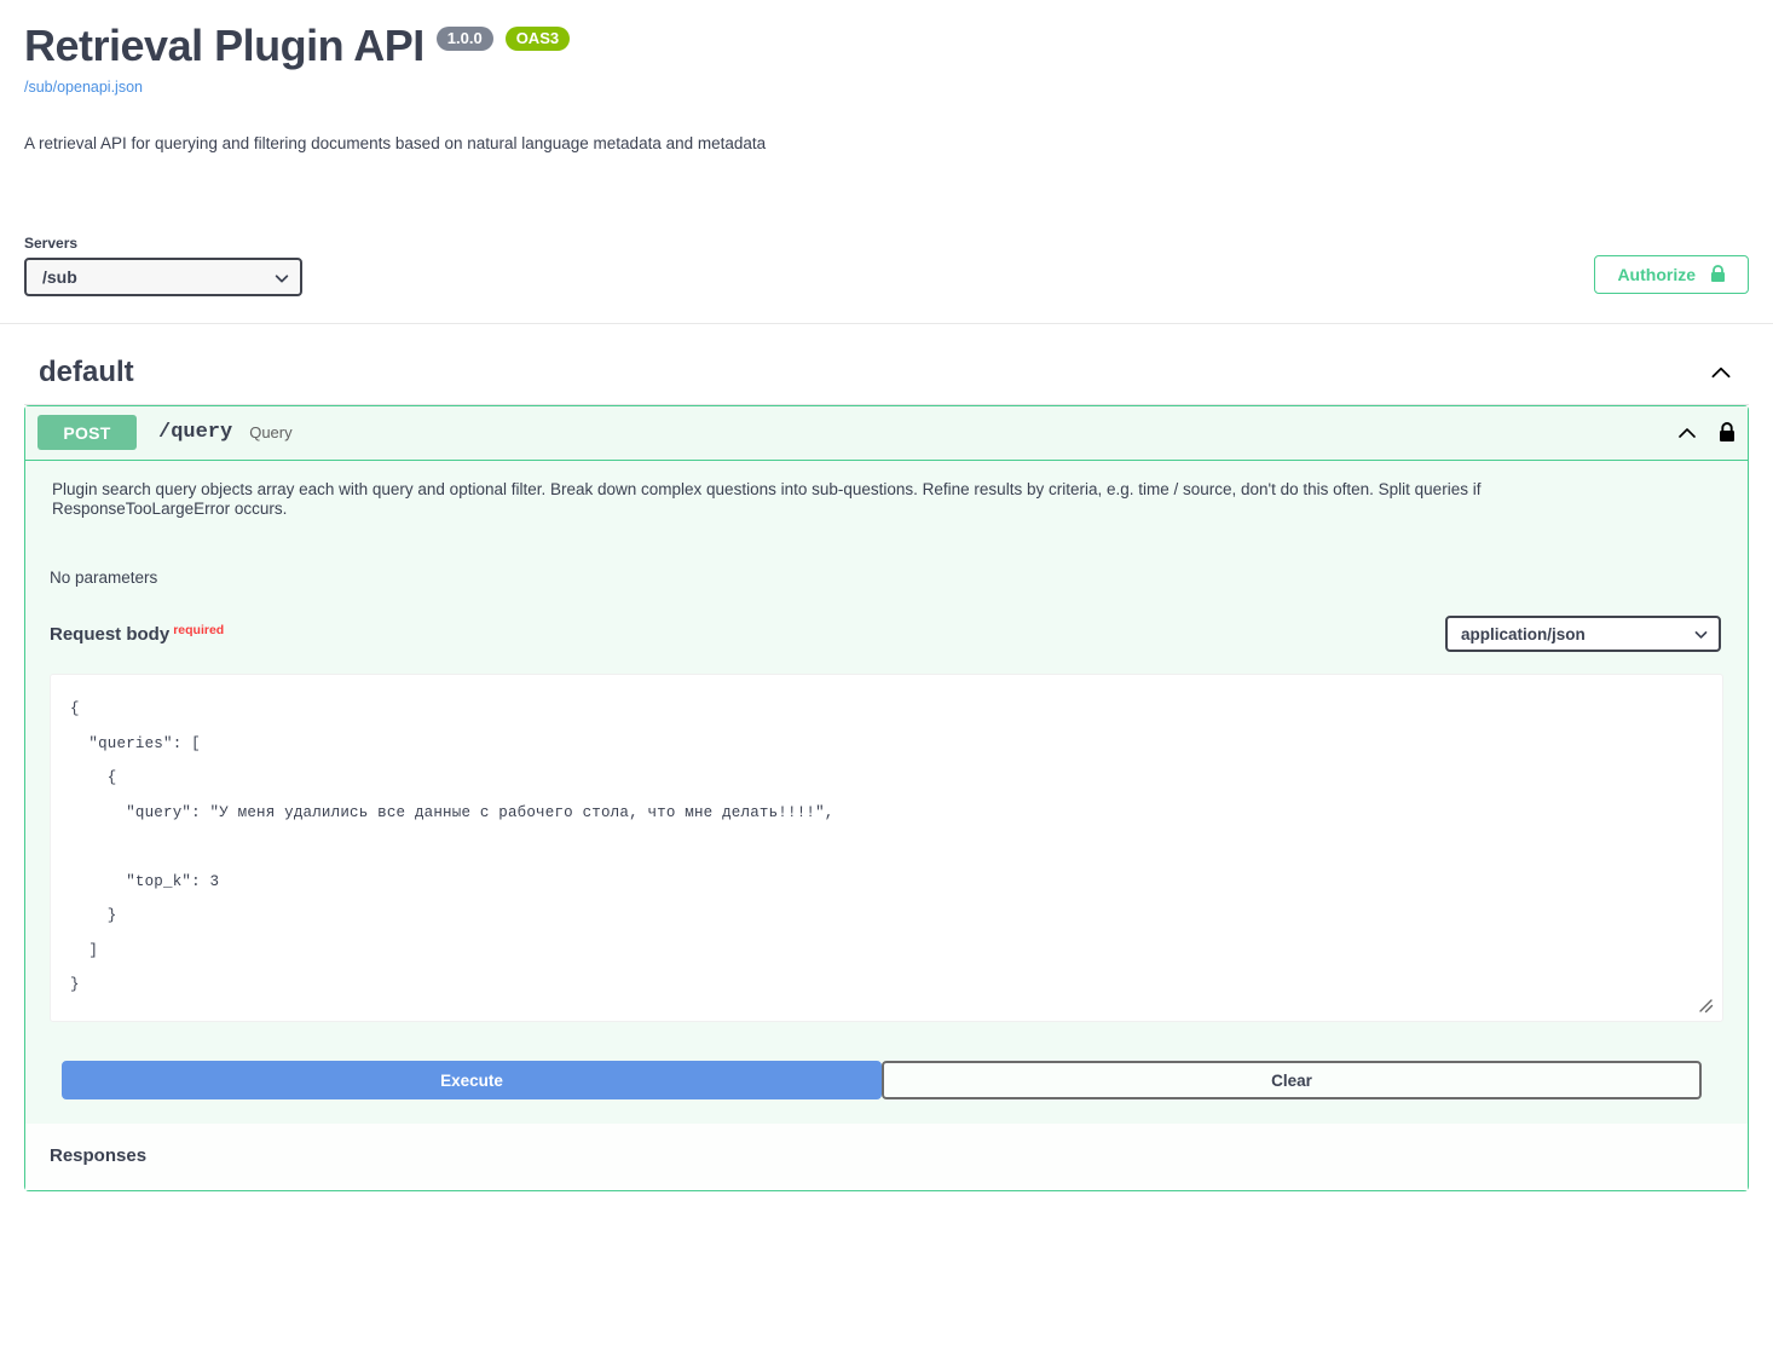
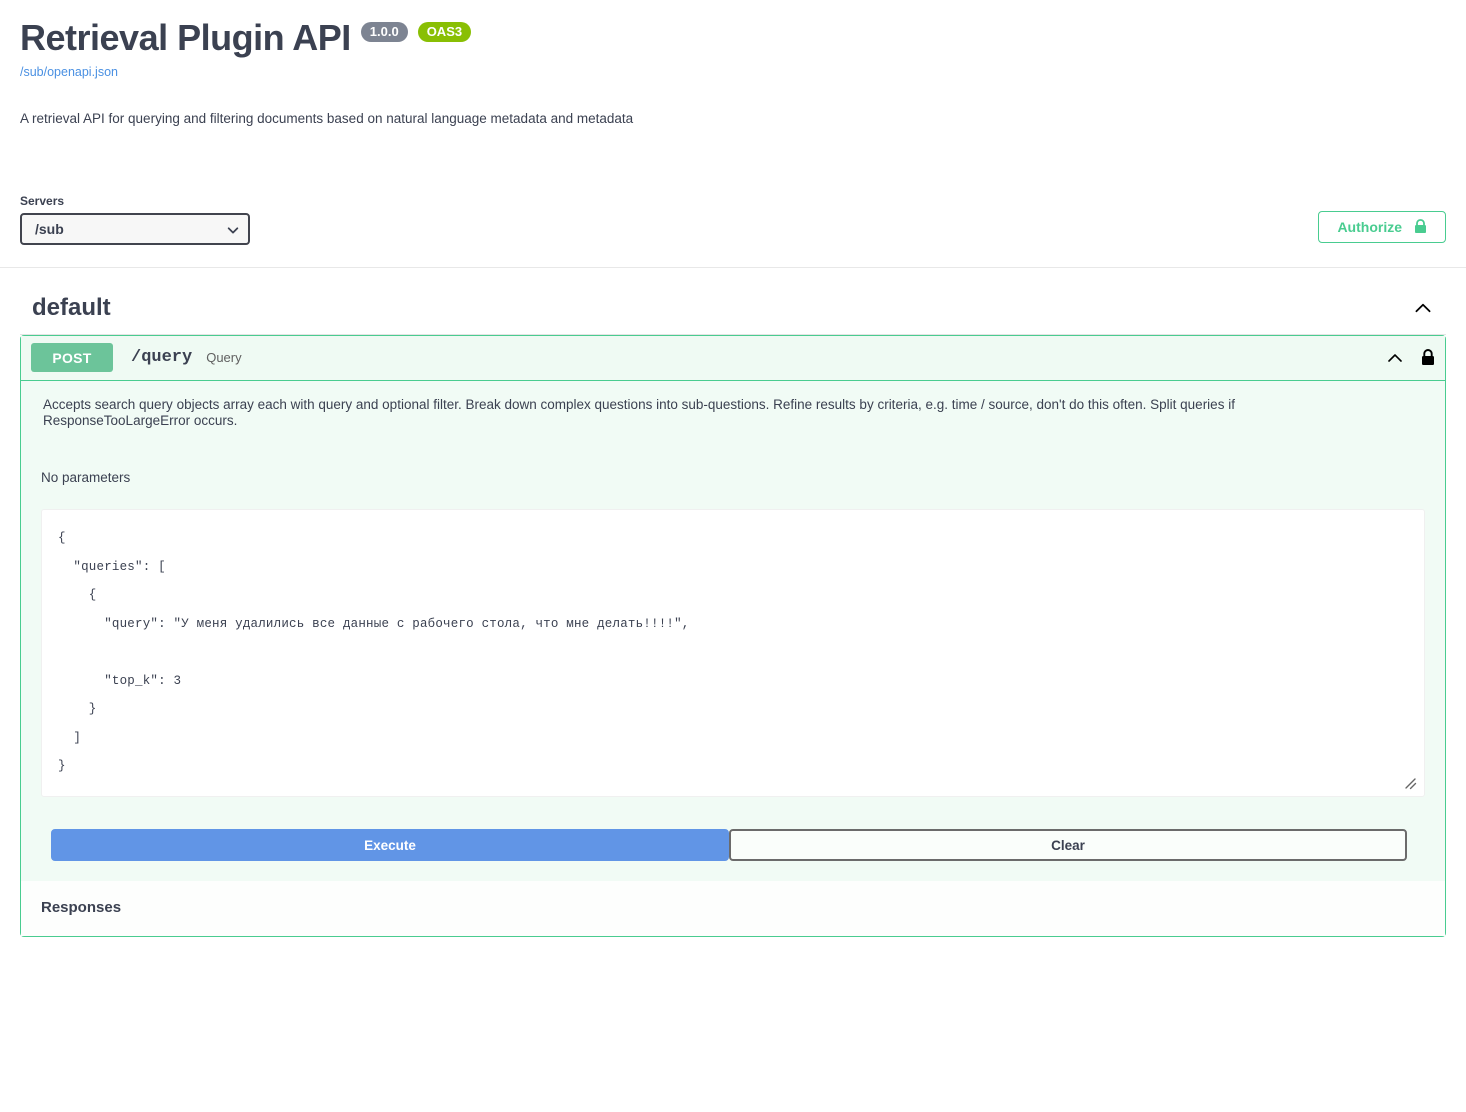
  Retrieval Plugin API
  1.0.0
  OAS3
  /sub/openapi.json
  A retrieval API for querying and filtering documents based on natural language metadata and metadata
  Servers
  /sub
  Authorize
  default
  POST
  /query
  Query
- Plugin search query objects array each with query and optional filter. Break down complex questions into sub-questions. Refine results by criteria, e.g. time / source, don't do this often. Split queries if ResponseTooLargeError occurs.
+ Accepts search query objects array each with query and optional filter. Break down complex questions into sub-questions. Refine results by criteria, e.g. time / source, don't do this often. Split queries if ResponseTooLargeError occurs.
  No parameters
- Request body required
- application/json
  {
  "queries": [
  {
  "query": "У меня удалились все данные с рабочего стола, что мне делать!!!!",
  "top_k": 3
  }
  ]
  }
  Execute
  Clear
  Responses
